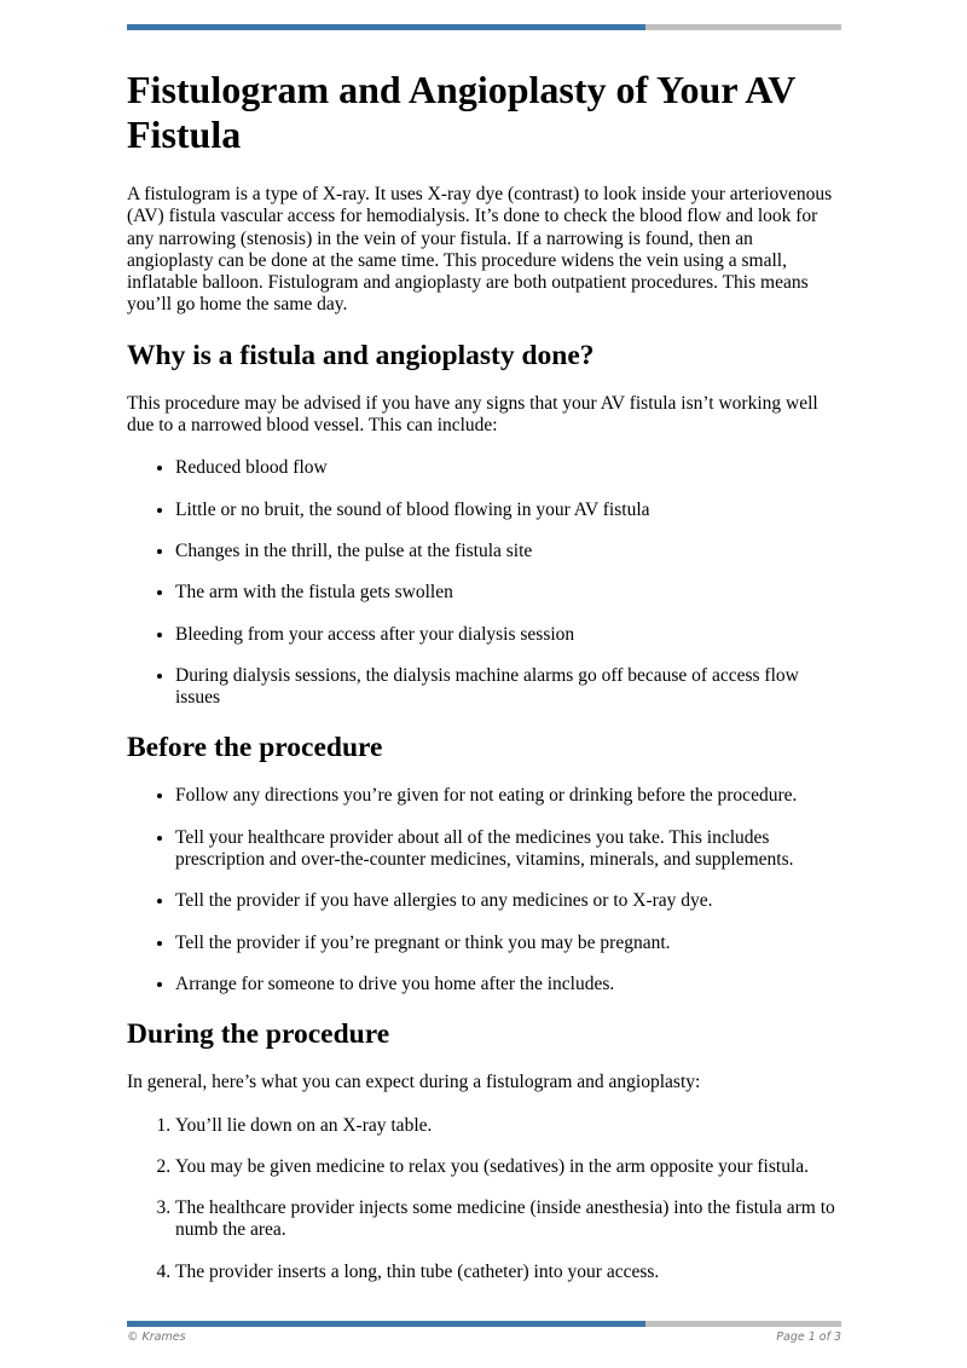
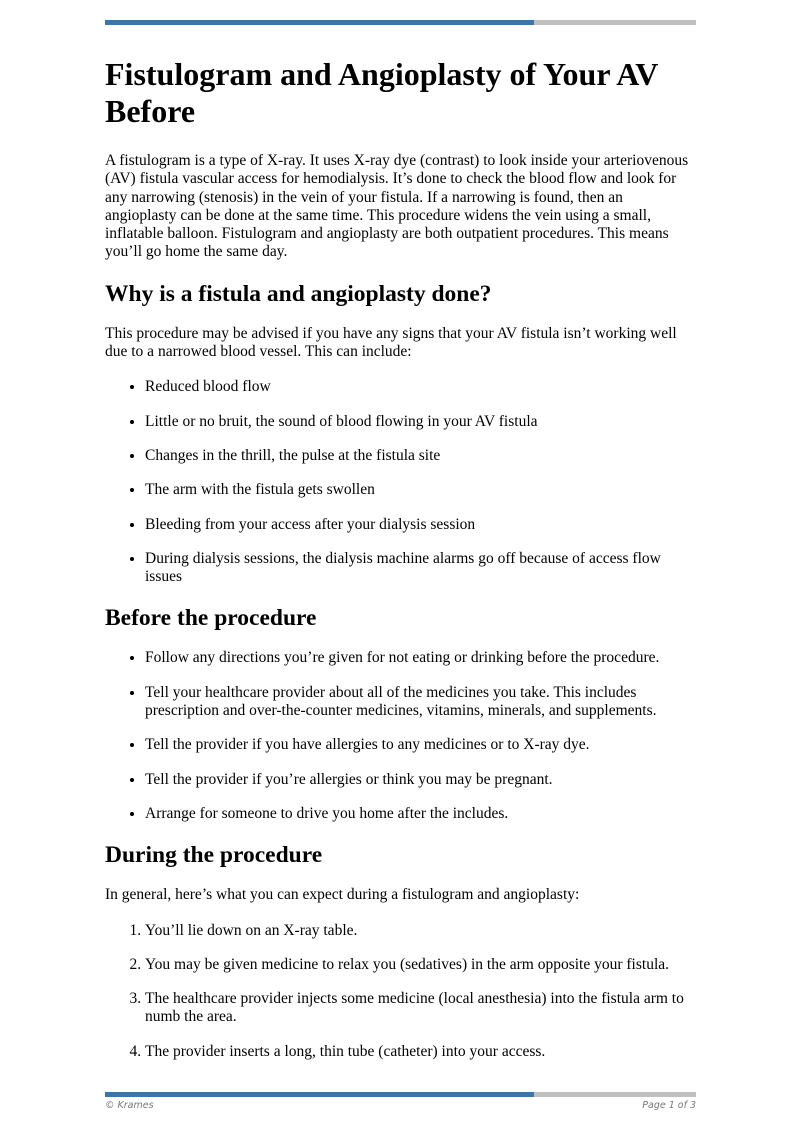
- Fistulogram and Angioplasty of Your AV Fistula
+ Fistulogram and Angioplasty of Your AV Before
  A fistulogram is a type of X-ray. It uses X-ray dye (contrast) to look inside your arteriovenous (AV) fistula vascular access for hemodialysis. It’s done to check the blood flow and look for any narrowing (stenosis) in the vein of your fistula. If a narrowing is found, then an angioplasty can be done at the same time. This procedure widens the vein using a small, inflatable balloon. Fistulogram and angioplasty are both outpatient procedures. This means you’ll go home the same day.
  Why is a fistula and angioplasty done?
  This procedure may be advised if you have any signs that your AV fistula isn’t working well due to a narrowed blood vessel. This can include:
  Reduced blood flow
  Little or no bruit, the sound of blood flowing in your AV fistula
  Changes in the thrill, the pulse at the fistula site
  The arm with the fistula gets swollen
  Bleeding from your access after your dialysis session
  During dialysis sessions, the dialysis machine alarms go off because of access flow issues
  Before the procedure
  Follow any directions you’re given for not eating or drinking before the procedure.
  Tell your healthcare provider about all of the medicines you take. This includes prescription and over-the-counter medicines, vitamins, minerals, and supplements.
  Tell the provider if you have allergies to any medicines or to X-ray dye.
- Tell the provider if you’re pregnant or think you may be pregnant.
+ Tell the provider if you’re allergies or think you may be pregnant.
  Arrange for someone to drive you home after the includes.
  During the procedure
  In general, here’s what you can expect during a fistulogram and angioplasty:
  You’ll lie down on an X-ray table.
  You may be given medicine to relax you (sedatives) in the arm opposite your fistula.
- The healthcare provider injects some medicine (inside anesthesia) into the fistula arm to numb the area.
+ The healthcare provider injects some medicine (local anesthesia) into the fistula arm to numb the area.
  The provider inserts a long, thin tube (catheter) into your access.
  © Krames
  Page 1 of 3
